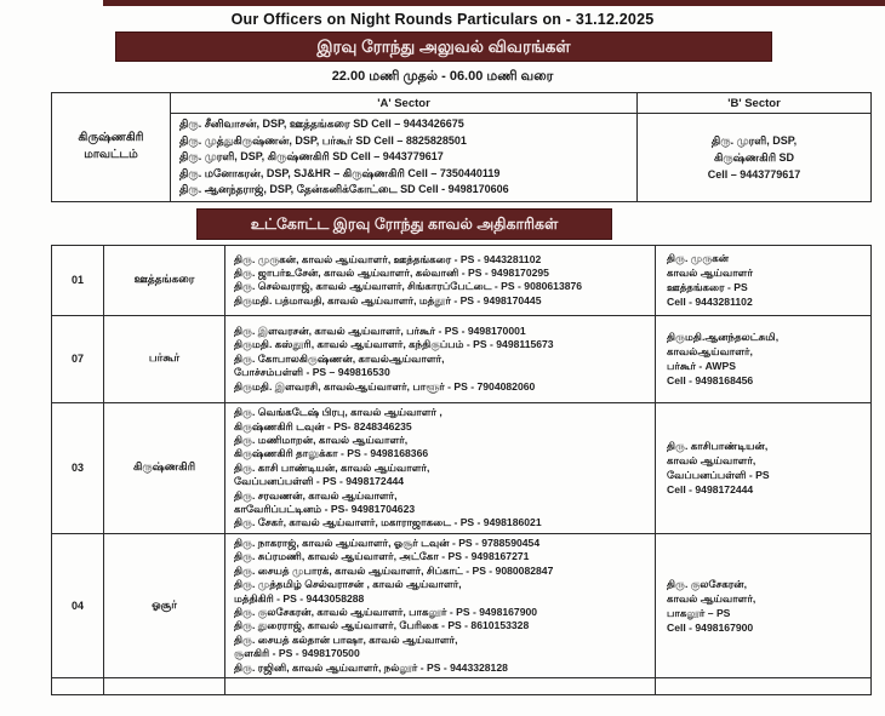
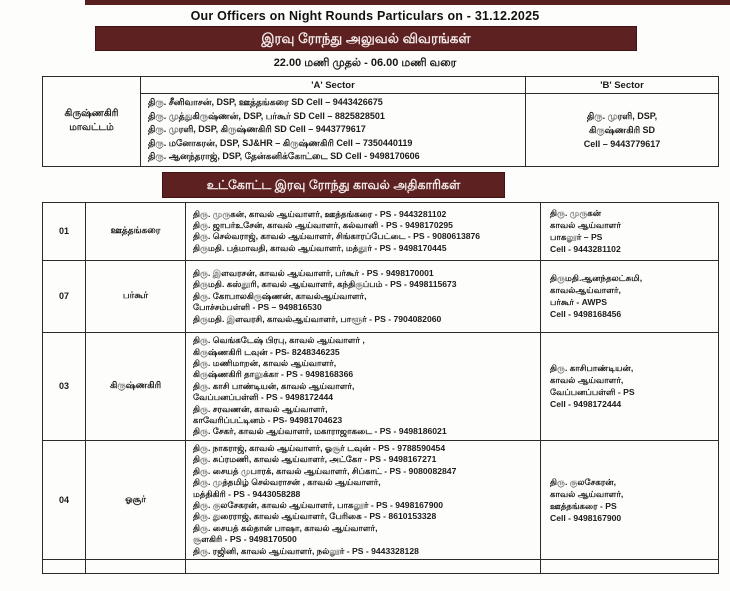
  Our Officers on Night Rounds Particulars on - 31.12.2025
  இரவு ரோந்து அலுவல் விவரங்கள்
  22.00 மணி முதல் - 06.00 மணி வரை
  கிருஷ்ணகிரி மாவட்டம்	'A' Sector	'B' Sector
  திரு. சீனிவாசன், DSP, ஊத்தங்கரை SD Cell – 9443426675திரு. முத்துகிருஷ்ணன், DSP, பர்கூர் SD Cell – 8825828501திரு. முரளி, DSP, கிருஷ்ணகிரி SD Cell – 9443779617திரு. மனோகரன், DSP, SJ&HR – கிருஷ்ணகிரி Cell – 7350440119திரு. ஆனந்தராஜ், DSP, தேன்கனிக்கோட்டை SD Cell - 9498170606	திரு. முரளி, DSP,கிருஷ்ணகிரி SDCell – 9443779617
  உட்கோட்ட இரவு ரோந்து காவல் அதிகாரிகள்
- 01	ஊத்தங்கரை	திரு. முருகன், காவல் ஆய்வாளர், ஊத்தங்கரை - PS - 9443281102திரு. ஜாபர்உசேன், காவல் ஆய்வாளர், கல்வானி - PS - 9498170295திரு. செல்வராஜ், காவல் ஆய்வாளர், சிங்காரப்பேட்டை - PS - 9080613876திருமதி. பத்மாவதி, காவல் ஆய்வாளர், மத்தூர் - PS - 9498170445	திரு. முருகன்காவல் ஆய்வாளர்ஊத்தங்கரை - PSCell - 9443281102
+ 01	ஊத்தங்கரை	திரு. முருகன், காவல் ஆய்வாளர், ஊத்தங்கரை - PS - 9443281102திரு. ஜாபர்உசேன், காவல் ஆய்வாளர், கல்வானி - PS - 9498170295திரு. செல்வராஜ், காவல் ஆய்வாளர், சிங்காரப்பேட்டை - PS - 9080613876திருமதி. பத்மாவதி, காவல் ஆய்வாளர், மத்தூர் - PS - 9498170445	திரு. முருகன்காவல் ஆய்வாளர்பாகலூர் – PSCell - 9443281102
  07	பர்கூர்	திரு. இளவரசன், காவல் ஆய்வாளர், பர்கூர் - PS - 9498170001திருமதி. கஸ்தூரி, காவல் ஆய்வாளர், கந்திகுப்பம் - PS - 9498115673திரு. கோபாலகிருஷ்ணன், காவல்ஆய்வாளர்,போச்சம்பள்ளி - PS – 949816530திருமதி. இளவரசி, காவல்ஆய்வாளர், பாளூர் - PS - 7904082060	திருமதி.ஆனந்தலட்சுமி,காவல்ஆய்வாளர்,பர்கூர் - AWPSCell - 9498168456
  03	கிருஷ்ணகிரி	திரு. வெங்கடேஷ் பிரபு, காவல் ஆய்வாளர் ,கிருஷ்ணகிரி டவுன் - PS- 8248346235திரு. மணிமாறன், காவல் ஆய்வாளர்,கிருஷ்ணகிரி தாலுக்கா - PS - 9498168366திரு. காசி பாண்டியன், காவல் ஆய்வாளர்,வேப்பனப்பள்ளி - PS - 9498172444திரு. சரவணன், காவல் ஆய்வாளர்,காவேரிப்பட்டினம் - PS- 94981704623திரு. சேகர், காவல் ஆய்வாளர், மகாராஜாகடை - PS - 9498186021	திரு. காசிபாண்டியன்,காவல் ஆய்வாளர்,வேப்பனப்பள்ளி - PSCell - 9498172444
- 04	ஓசூர்	திரு. நாகராஜ், காவல் ஆய்வாளர், ஓசூர் டவுன் - PS - 9788590454திரு. சுப்ரமணி, காவல் ஆய்வாளர், அட்கோ - PS - 9498167271திரு. சையத் முபாரக், காவல் ஆய்வாளர், சிப்காட் - PS - 9080082847திரு. முத்தமிழ் செல்வராசன் , காவல் ஆய்வாளர்,மத்திகிரி - PS - 9443058288திரு. குலசேகரன், காவல் ஆய்வாளர், பாகலூர் - PS - 9498167900திரு. துரைராஜ், காவல் ஆய்வாளர், பேரிகை - PS - 8610153328திரு. சையத் கல்தான் பாஷா, காவல் ஆய்வாளர்,சூளகிரி - PS - 9498170500திரு. ரஜினி, காவல் ஆய்வாளர், நல்லூர் - PS - 9443328128	திரு. குலசேகரன்,காவல் ஆய்வாளர்,பாகலூர் – PSCell - 9498167900
+ 04	ஓசூர்	திரு. நாகராஜ், காவல் ஆய்வாளர், ஓசூர் டவுன் - PS - 9788590454திரு. சுப்ரமணி, காவல் ஆய்வாளர், அட்கோ - PS - 9498167271திரு. சையத் முபாரக், காவல் ஆய்வாளர், சிப்காட் - PS - 9080082847திரு. முத்தமிழ் செல்வராசன் , காவல் ஆய்வாளர்,மத்திகிரி - PS - 9443058288திரு. குலசேகரன், காவல் ஆய்வாளர், பாகலூர் - PS - 9498167900திரு. துரைராஜ், காவல் ஆய்வாளர், பேரிகை - PS - 8610153328திரு. சையத் கல்தான் பாஷா, காவல் ஆய்வாளர்,சூளகிரி - PS - 9498170500திரு. ரஜினி, காவல் ஆய்வாளர், நல்லூர் - PS - 9443328128	திரு. குலசேகரன்,காவல் ஆய்வாளர்,ஊத்தங்கரை - PSCell - 9498167900
